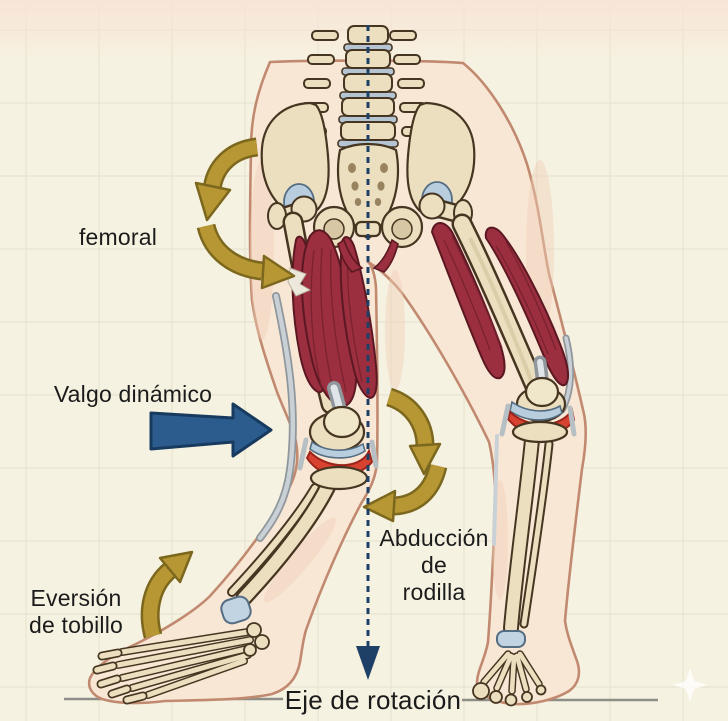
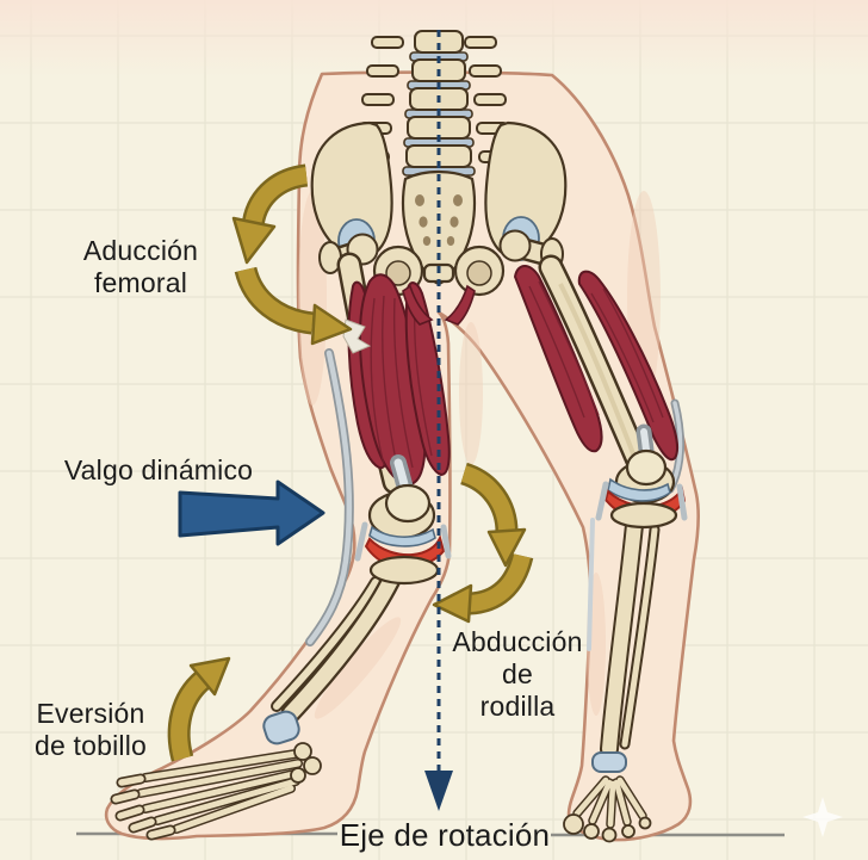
+ Aducción
  femoral
  Valgo dinámico
  Abducción
  de
  rodilla
  Eversión
  de tobillo
  Eje de rotación
